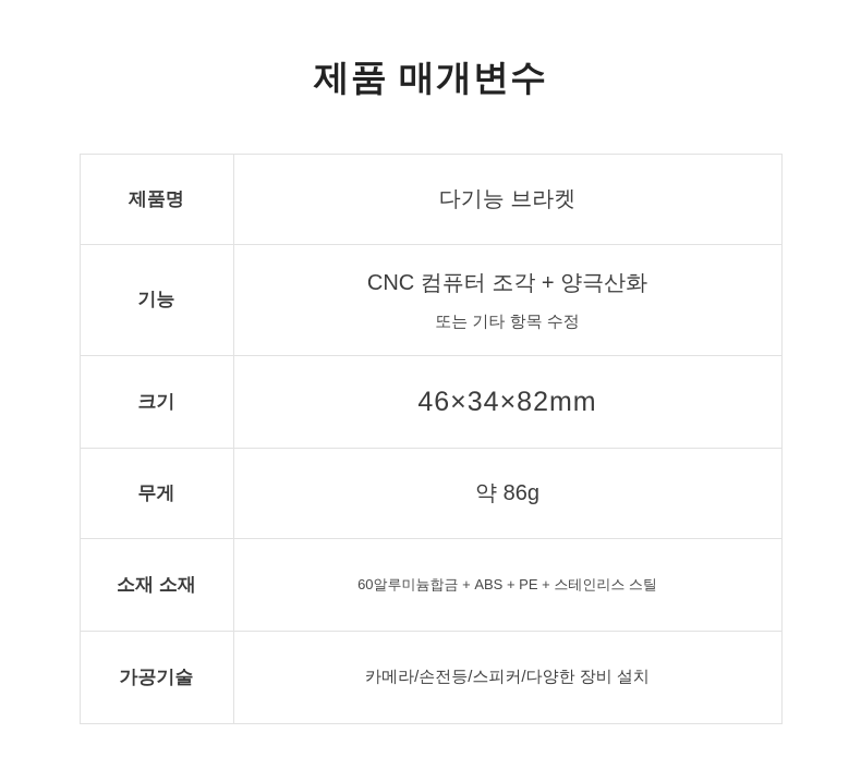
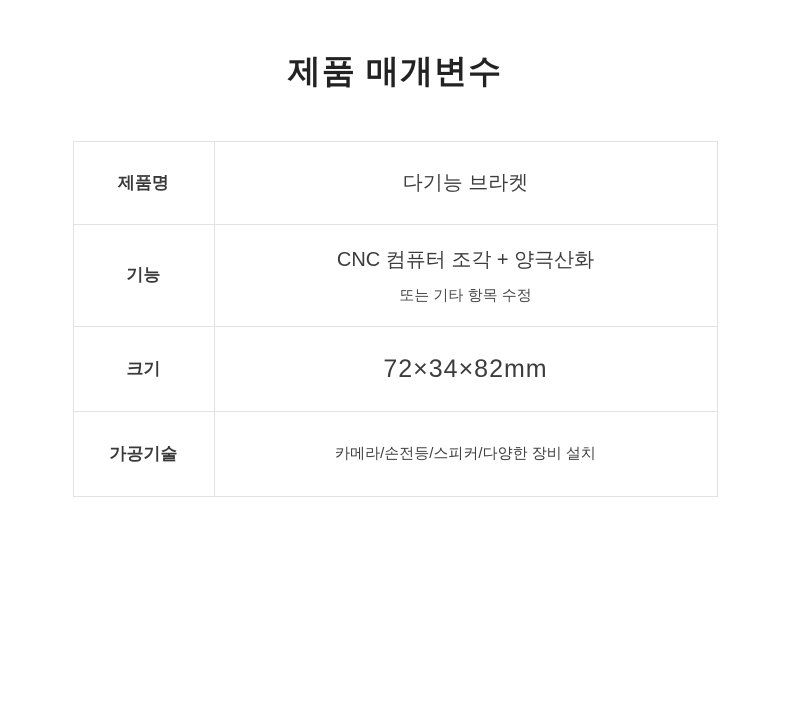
  제품 매개변수
  제품명	다기능 브라켓
  기능	CNC 컴퓨터 조각 + 양극산화 또는 기타 항목 수정
- 크기	46×34×82mm
+ 크기	72×34×82mm
- 무게	약 86g
- 소재 소재	60알루미늄합금 + ABS + PE + 스테인리스 스틸
  가공기술	카메라/손전등/스피커/다양한 장비 설치
